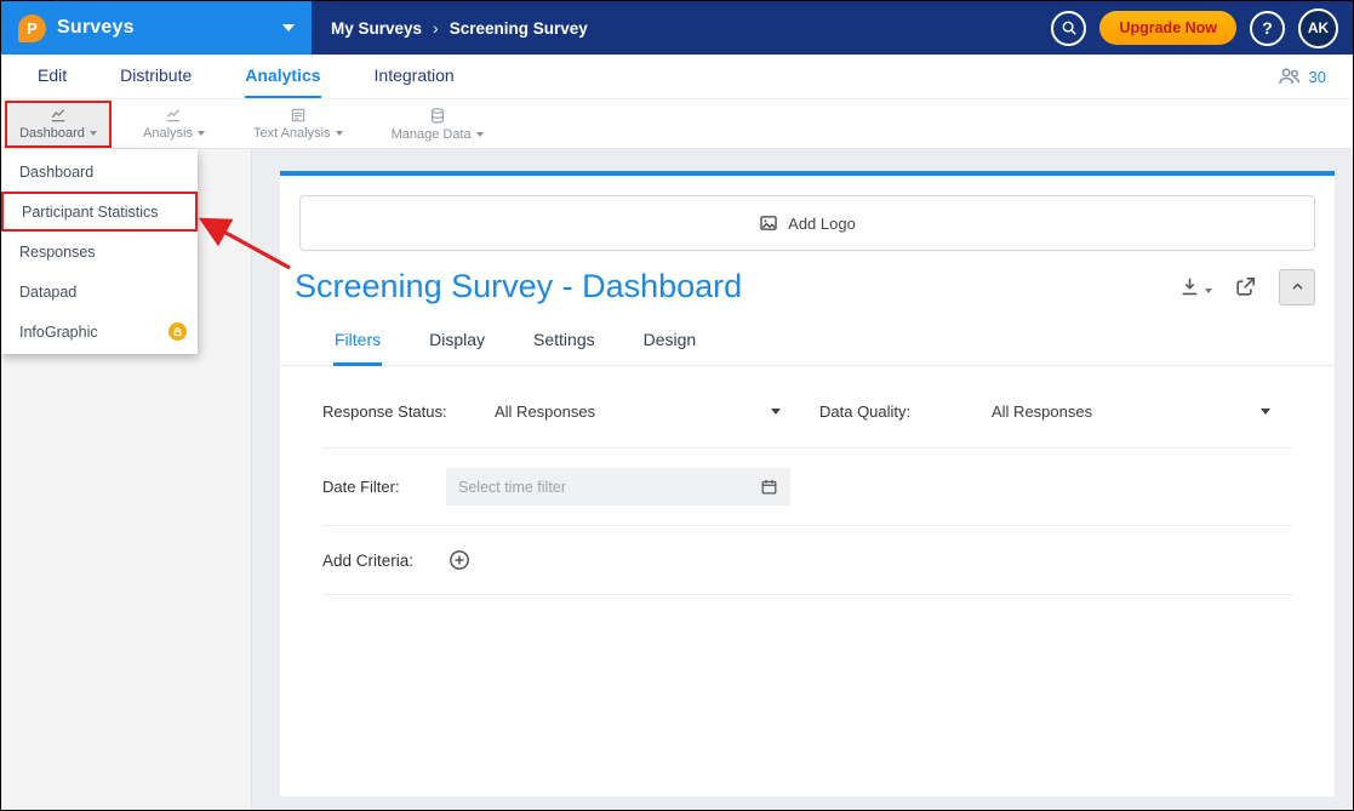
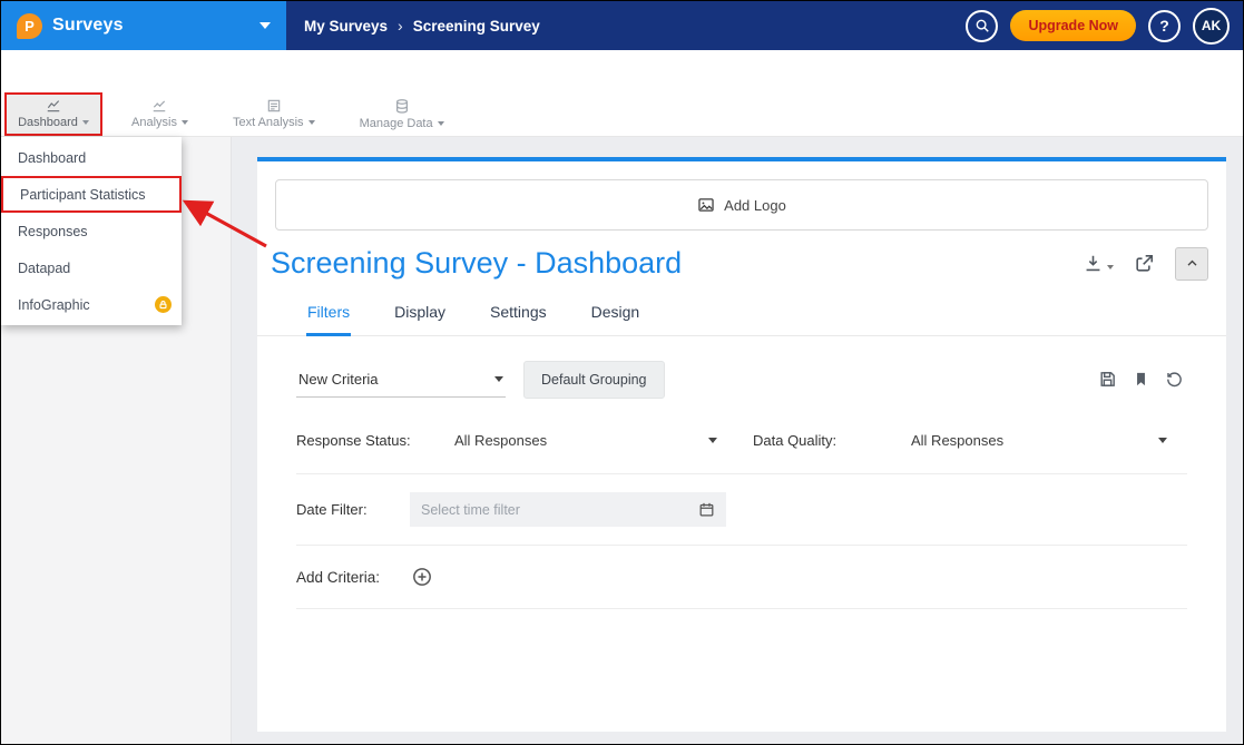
  P
  Surveys
  My Surveys
  ›
  Screening Survey
  Upgrade Now
  ?
  AK
- Edit
- Distribute
- Analytics
- Integration
- 30
  Dashboard
  Analysis
  Text Analysis
  Manage Data
  Add Logo
  Screening Survey - Dashboard
  Filters
  Display
  Settings
  Design
+ New Criteria
+ Default Grouping
  Response Status:
  All Responses
  Data Quality:
  All Responses
  Date Filter:
  Select time filter
  Add Criteria:
  Dashboard
  Participant Statistics
  Responses
  Datapad
  InfoGraphic
